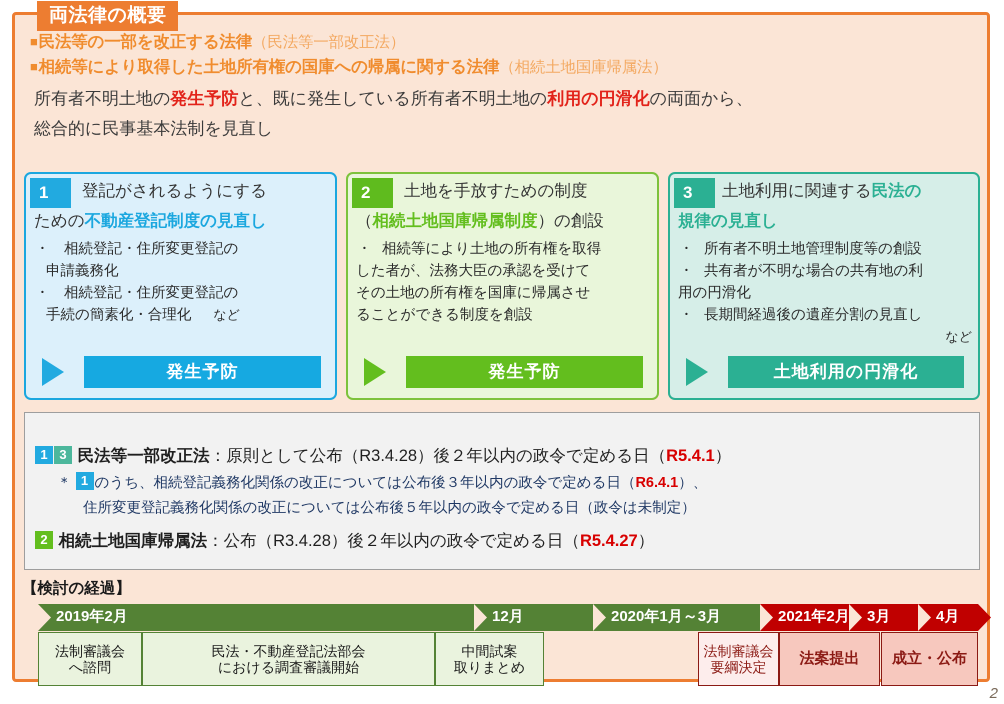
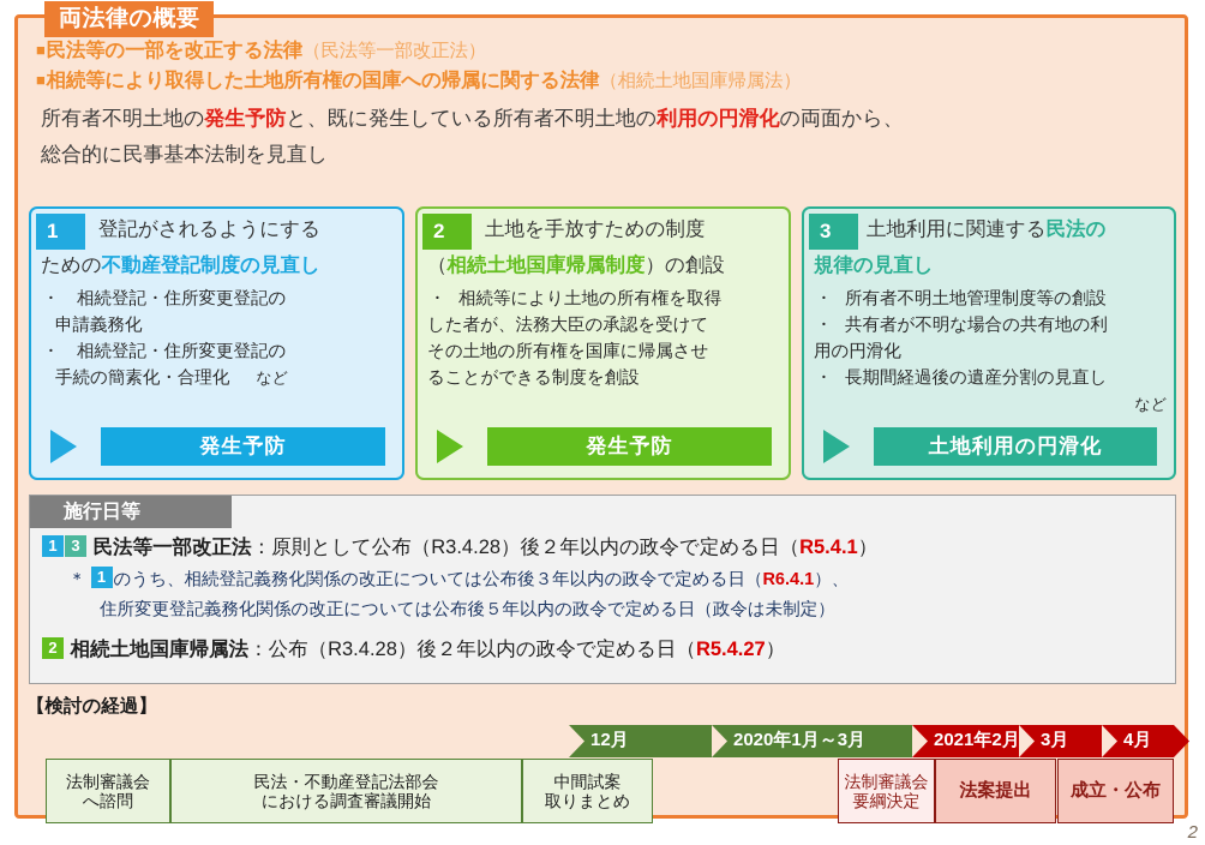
  両法律の概要
  ■民法等の一部を改正する法律（民法等一部改正法）
  ■相続等により取得した土地所有権の国庫への帰属に関する法律（相続土地国庫帰属法）
  所有者不明土地の発生予防と、既に発生している所有者不明土地の利用の円滑化の両面から、
  総合的に民事基本法制を見直し
  1
  登記がされるようにする
  ための不動産登記制度の見直し
  ・
  相続登記・住所変更登記の
  申請義務化
  ・
  相続登記・住所変更登記の
  手続の簡素化・合理化 など
  発生予防
  2
  土地を手放すための制度
  （相続土地国庫帰属制度）の創設
  ・
  相続等により土地の所有権を取得
  した者が、法務大臣の承認を受けて
  その土地の所有権を国庫に帰属させ
  ることができる制度を創設
  発生予防
  3
  土地利用に関連する民法の
  規律の見直し
  ・
  所有者不明土地管理制度等の創設
  ・
  共有者が不明な場合の共有地の利
  用の円滑化
  ・
  長期間経過後の遺産分割の見直し
  など
  土地利用の円滑化
+ 施行日等
  1 3 民法等一部改正法：原則として公布（R3.4.28）後２年以内の政令で定める日（R5.4.1）
  ＊ 1 のうち、相続登記義務化関係の改正については公布後３年以内の政令で定める日（R6.4.1）、
  住所変更登記義務化関係の改正については公布後５年以内の政令で定める日（政令は未制定）
  2 相続土地国庫帰属法：公布（R3.4.28）後２年以内の政令で定める日（R5.4.27）
  【検討の経過】
- 2019年2月
  12月
  2020年1月～3月
  2021年2月
  3月
  4月
  法制審議会
  へ諮問
  民法・不動産登記法部会
  における調査審議開始
  中間試案
  取りまとめ
  法制審議会
  要綱決定
  法案提出
  成立・公布
  2
